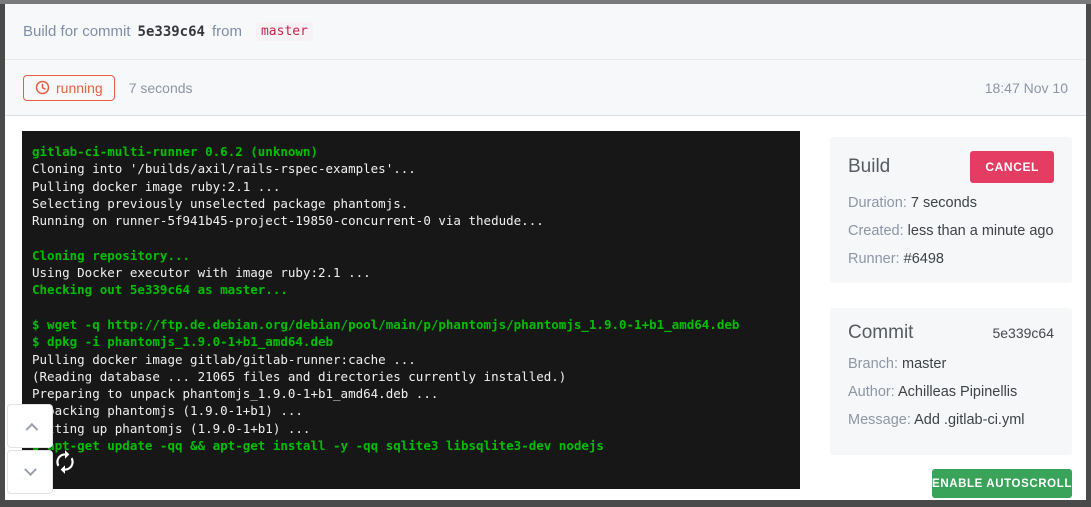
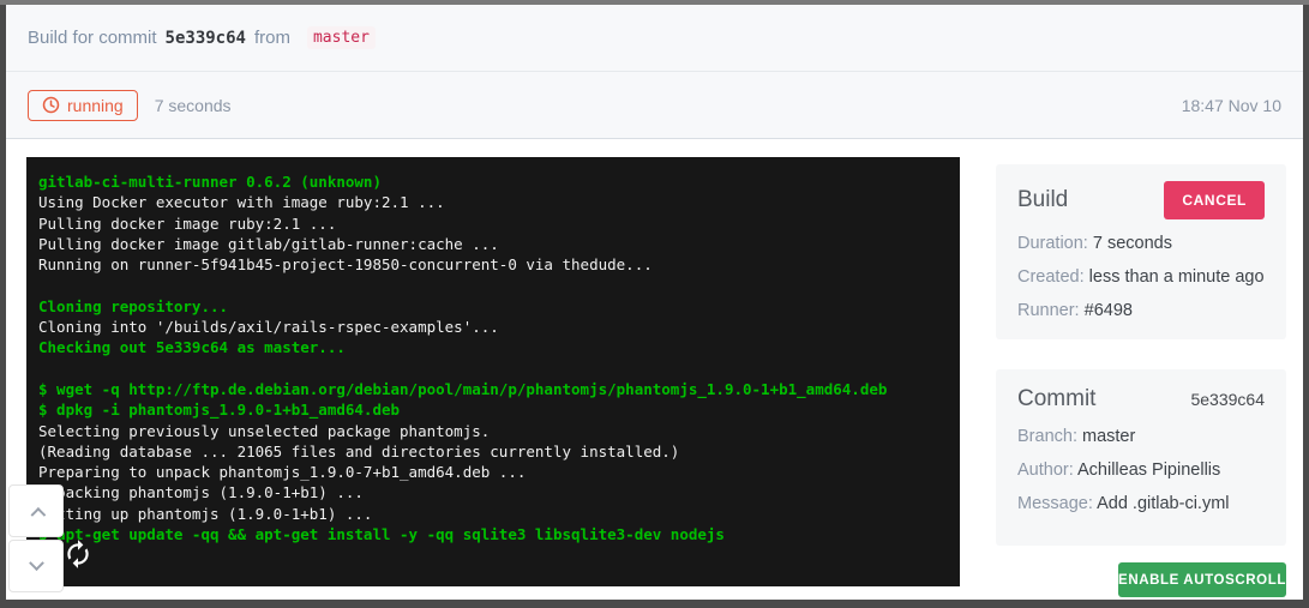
  Build for commit
  5e339c64
  from
  master
  running
  7 seconds
  18:47 Nov 10
  gitlab-ci-multi-runner 0.6.2 (unknown)
- Cloning into '/builds/axil/rails-rspec-examples'...
+ Using Docker executor with image ruby:2.1 ...
  Pulling docker image ruby:2.1 ...
- Selecting previously unselected package phantomjs.
+ Pulling docker image gitlab/gitlab-runner:cache ...
  Running on runner-5f941b45-project-19850-concurrent-0 via thedude...
  Cloning repository...
- Using Docker executor with image ruby:2.1 ...
+ Cloning into '/builds/axil/rails-rspec-examples'...
  Checking out 5e339c64 as master...
  $ wget -q http://ftp.de.debian.org/debian/pool/main/p/phantomjs/phantomjs_1.9.0-1+b1_amd64.deb
  $ dpkg -i phantomjs_1.9.0-1+b1_amd64.deb
- Pulling docker image gitlab/gitlab-runner:cache ...
+ Selecting previously unselected package phantomjs.
  (Reading database ... 21065 files and directories currently installed.)
- Preparing to unpack phantomjs_1.9.0-1+b1_amd64.deb ...
+ Preparing to unpack phantomjs_1.9.0-7+b1_amd64.deb ...
  acking phantomjs (1.9.0-1+b1) ...
  ting up phantomjs (1.9.0-1+b1) ...
  pt-get update -qq && apt-get install -y -qq sqlite3 libsqlite3-dev nodejs
  Build
  CANCEL
  Duration: 7 seconds
  Created: less than a minute ago
  Runner: #6498
  Commit
  5e339c64
  Branch: master
  Author: Achilleas Pipinellis
  Message: Add .gitlab-ci.yml
  ENABLE AUTOSCROLL
